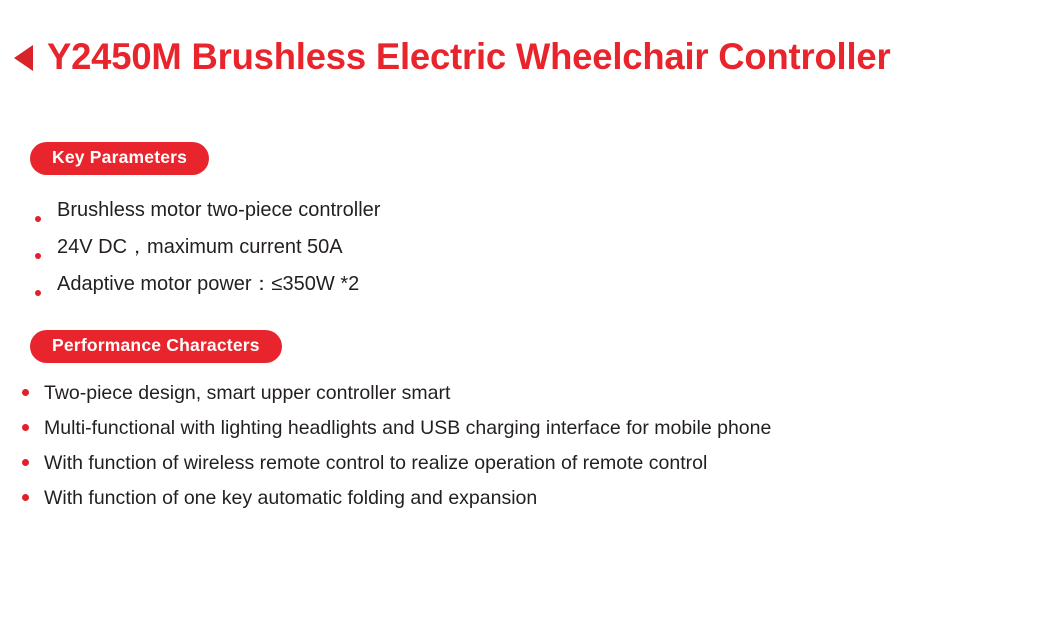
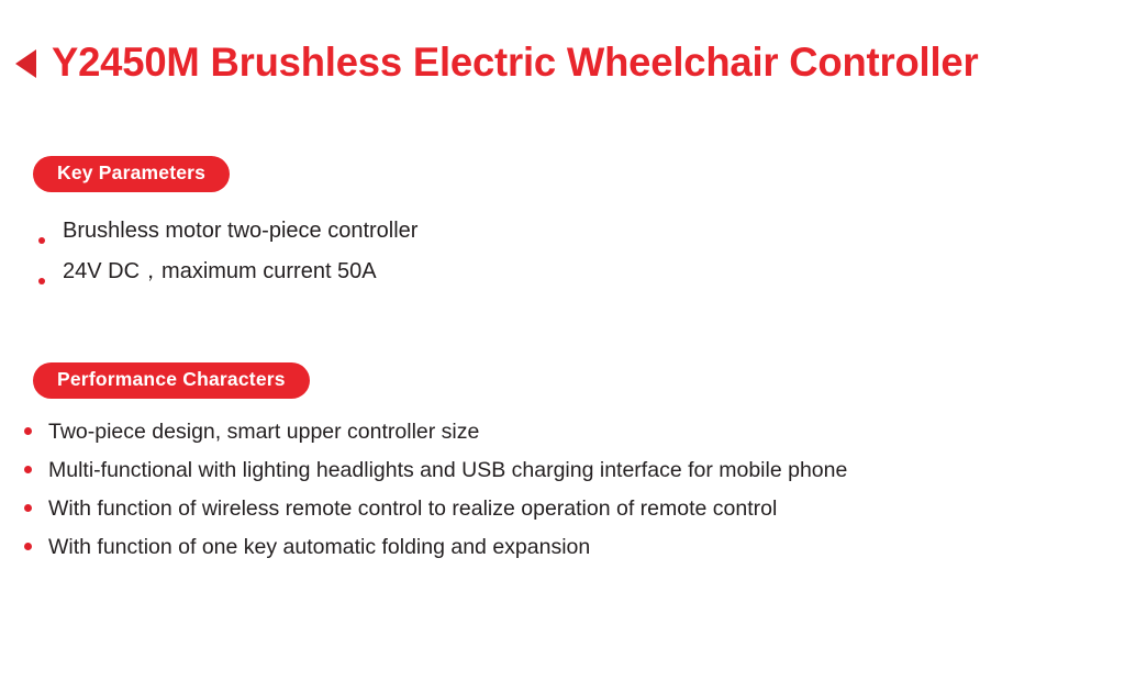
  Y2450M Brushless Electric Wheelchair Controller
  Key Parameters
  Brushless motor two-piece controller
  24V DC，maximum current 50A
- Adaptive motor power：≤350W *2
  Performance Characters
- Two-piece design, smart upper controller smart
+ Two-piece design, smart upper controller size
  Multi-functional with lighting headlights and USB charging interface for mobile phone
  With function of wireless remote control to realize operation of remote control
  With function of one key automatic folding and expansion
